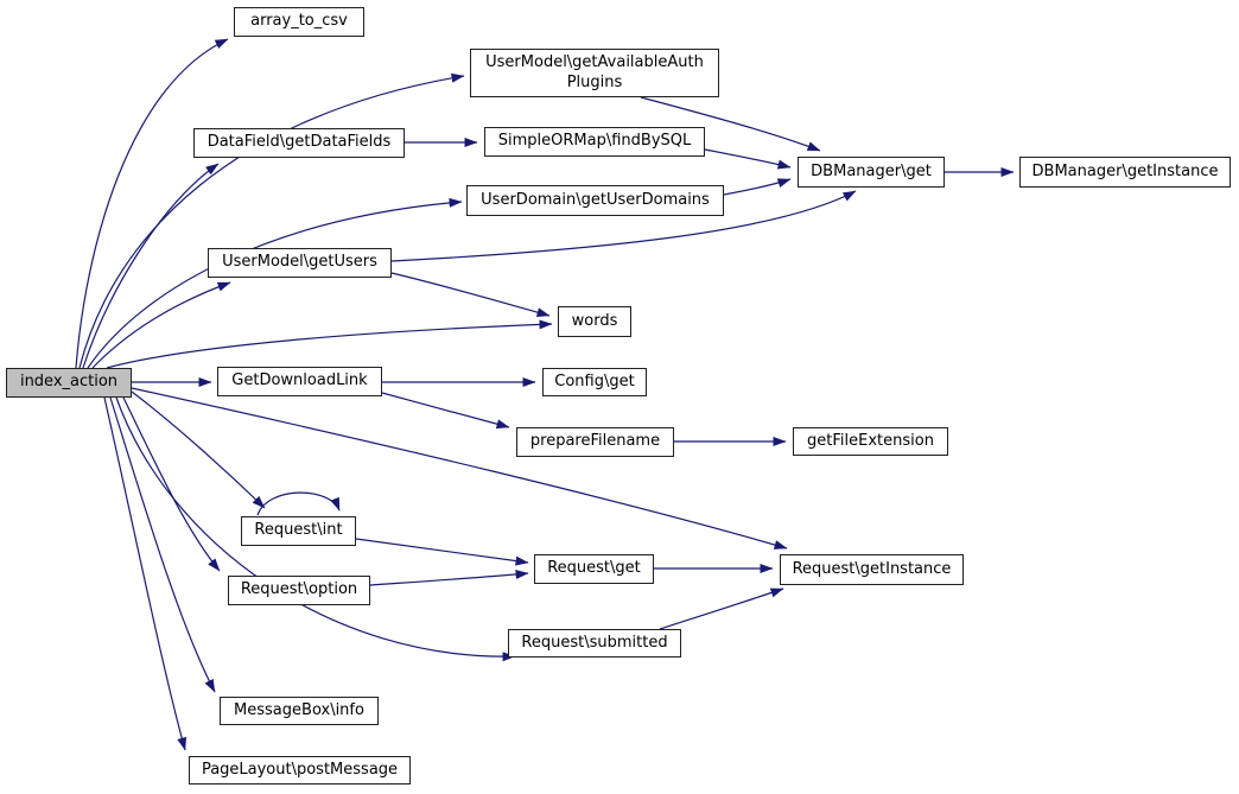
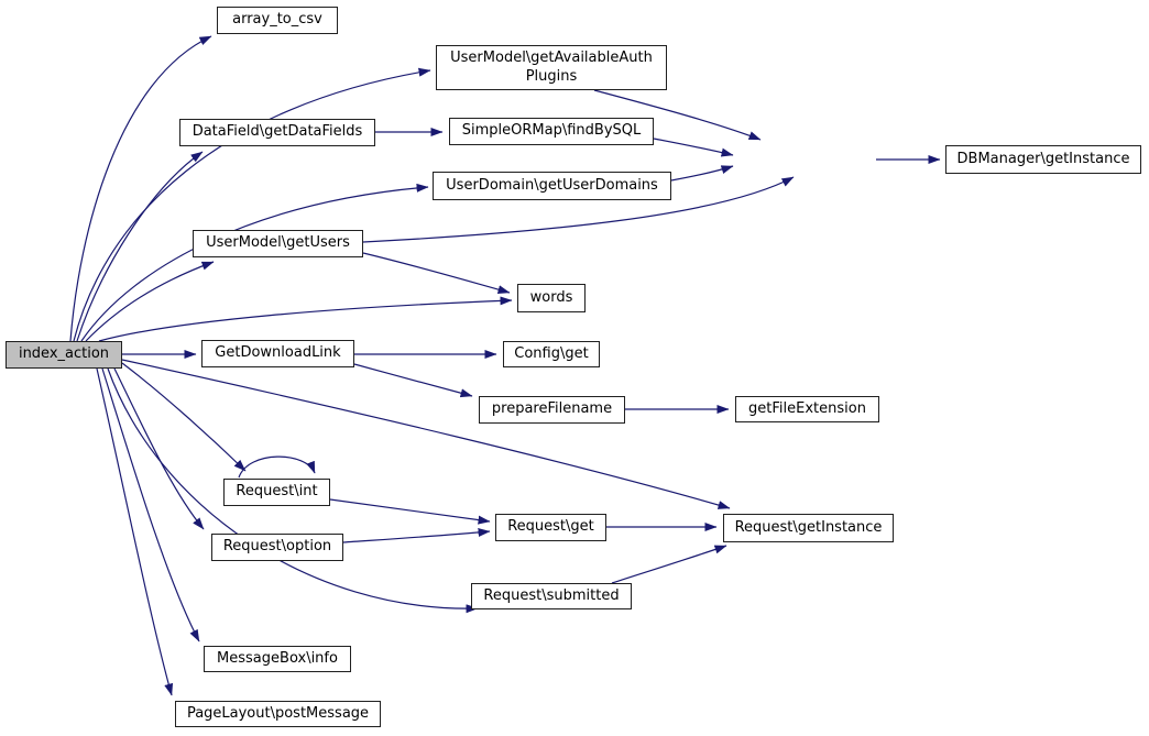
  array_to_csv
  UserModel\getAvailableAuth
  Plugins
  DataField\getDataFields
  SimpleORMap\findBySQL
  UserDomain\getUserDomains
- DBManager\get
  DBManager\getInstance
  UserModel\getUsers
  words
  index_action
  GetDownloadLink
  Config\get
  prepareFilename
  getFileExtension
  Request\int
  Request\option
  Request\get
  Request\getInstance
  Request\submitted
  MessageBox\info
  PageLayout\postMessage
